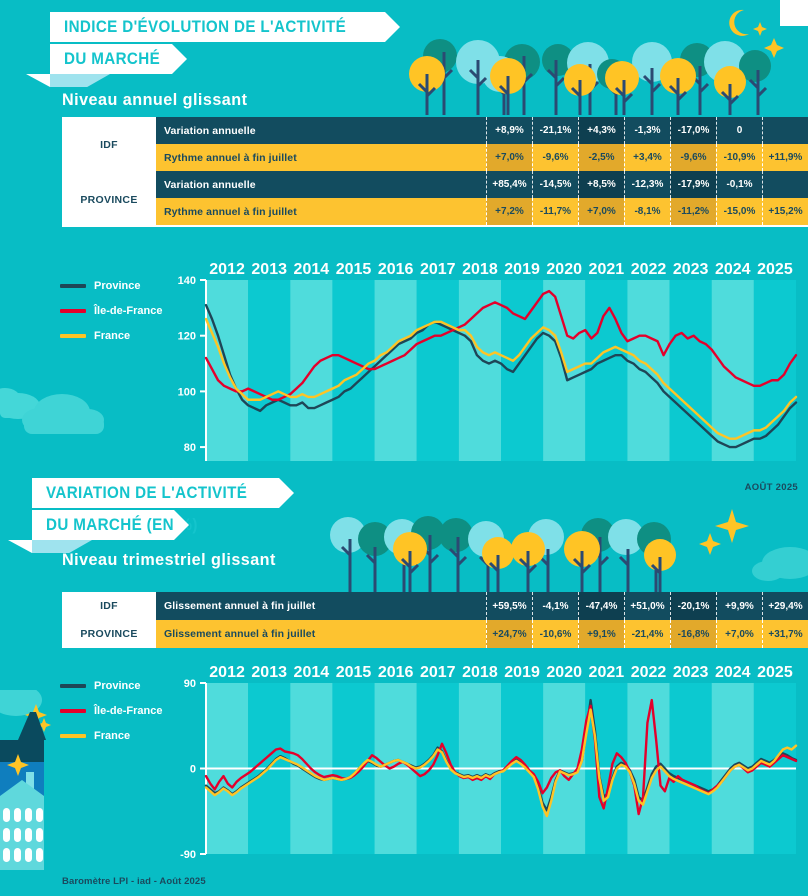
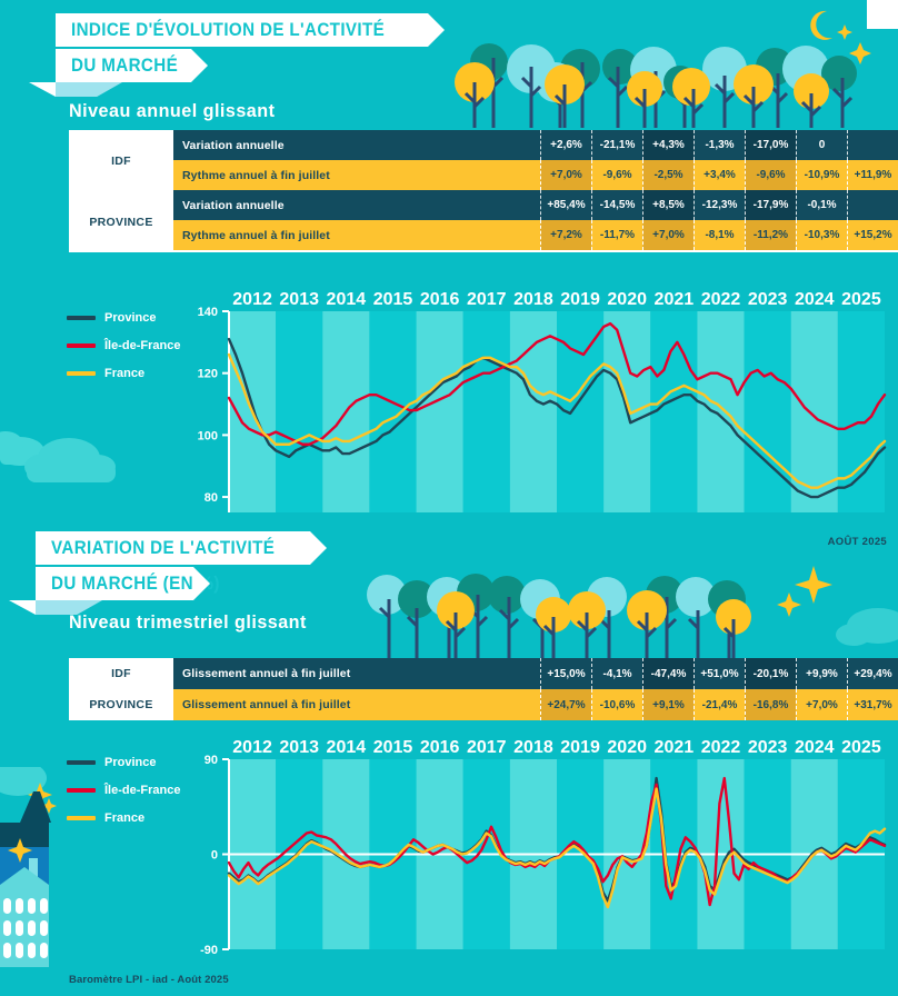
  INDICE D'ÉVOLUTION DE L'ACTIVITÉ
  DU MARCHÉ
  Niveau annuel glissant
  IDF
  PROVINCE
  Variation annuelle
- +8,9%
+ +2,6%
  -21,1%
  +4,3%
  -1,3%
  -17,0%
  0
  Rythme annuel à fin juillet
  +7,0%
  -9,6%
  -2,5%
  +3,4%
  -9,6%
  -10,9%
  +11,9%
  Variation annuelle
  +85,4%
  -14,5%
  +8,5%
  -12,3%
  -17,9%
  -0,1%
  Rythme annuel à fin juillet
  +7,2%
  -11,7%
  +7,0%
  -8,1%
  -11,2%
- -15,0%
+ -10,3%
  +15,2%
  Province
  Île-de-France
  France
  2012
  2013
  2014
  2015
  2016
  2017
  2018
  2019
  2020
  2021
  2022
  2023
  2024
  2025
  80
  100
  120
  140
  AOÛT 2025
  VARIATION DE L'ACTIVITÉ
  DU MARCHÉ (EN %)
  Niveau trimestriel glissant
  IDF
  PROVINCE
  Glissement annuel à fin juillet
- +59,5%
+ +15,0%
  -4,1%
  -47,4%
  +51,0%
  -20,1%
  +9,9%
  +29,4%
  Glissement annuel à fin juillet
  +24,7%
  -10,6%
  +9,1%
  -21,4%
  -16,8%
  +7,0%
  +31,7%
  Province
  Île-de-France
  France
  2012
  2013
  2014
  2015
  2016
  2017
  2018
  2019
  2020
  2021
  2022
  2023
  2024
  2025
  -90
  0
  90
  Baromètre LPI - iad - Août 2025
